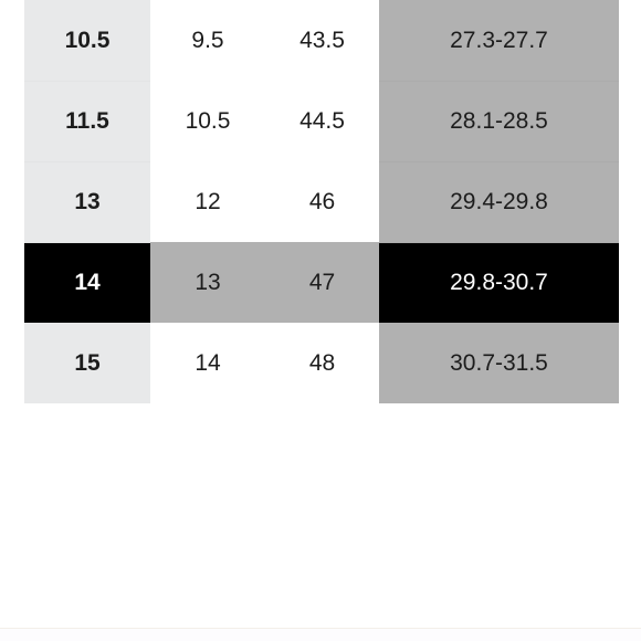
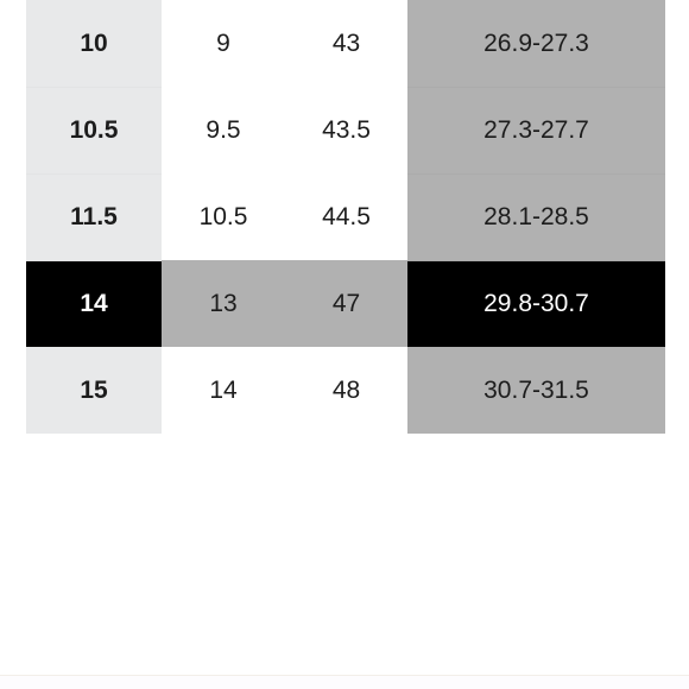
+ 10	9	43	26.9-27.3
  10.5	9.5	43.5	27.3-27.7
  11.5	10.5	44.5	28.1-28.5
- 13	12	46	29.4-29.8
  14	13	47	29.8-30.7
  15	14	48	30.7-31.5
